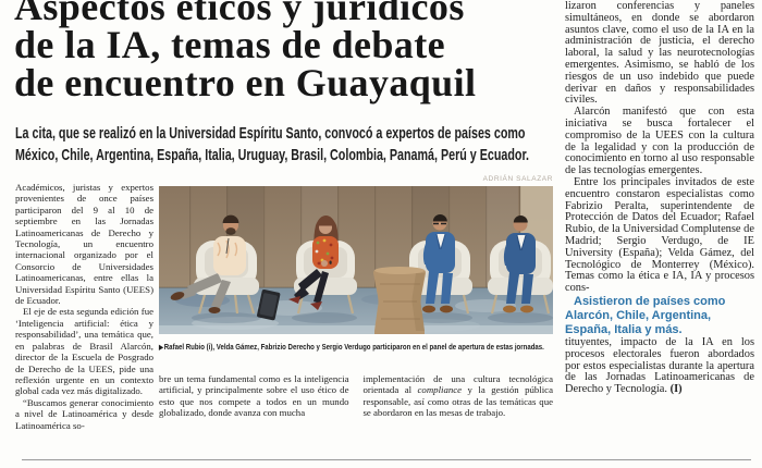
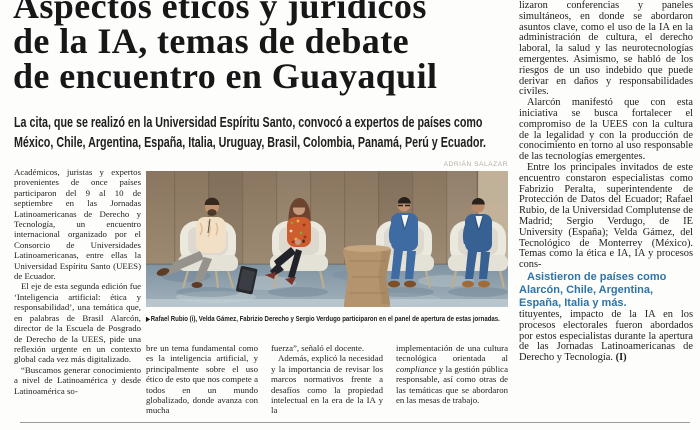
  Aspectos éticos y jurídicos
  de la IA, temas de debate
  de encuentro en Guayaquil
  La cita, que se realizó en la Universidad Espíritu Santo, convocó a expertos de países como México, Chile, Argentina, España, Italia, Uruguay, Brasil, Colombia, Panamá, Perú y Ecuador.
  Académicos, juristas y expertos provenientes de once países participaron del 9 al 10 de septiembre en las Jornadas Latinoamericanas de Derecho y Tecnología, un encuentro internacional organizado por el Consorcio de Universidades Latinoamericanas, entre ellas la Universidad Espíritu Santo (UEES) de Ecuador.
  El eje de esta segunda edición fue ‘Inteligencia artificial: ética y responsabilidad’, una temática que, en palabras de Brasil Alarcón, director de la Escuela de Posgrado de Derecho de la UEES, pide una reflexión urgente en un contexto global cada vez más digitalizado.
  “Buscamos generar conocimiento a nivel de Latinoamérica y desde Latinoamérica so-
  Rafael Rubio (i), Velda Gámez, Fabrizio Derecho y Sergio Verdugo participaron en el panel de apertura de estas jornadas.
  bre un tema fundamental como es la inteligencia artificial, y principalmente sobre el uso ético de esto que nos compete a todos en un mundo globalizado, donde avanza con mucha
+ fuerza”, señaló el docente.
+ Además, explicó la necesidad y la importancia de revisar los marcos normativos frente a desafíos como la propiedad intelectual en la era de la IA y la
  implementación de una cultura tecnológica orientada al compliance y la gestión pública responsable, así como otras de las temáticas que se abordaron en las mesas de trabajo.
- lizaron conferencias y paneles simultáneos, en donde se abordaron asuntos clave, como el uso de la IA en la administración de justicia, el derecho laboral, la salud y las neurotecnologías emergentes. Asimismo, se habló de los riesgos de un uso indebido que puede derivar en daños y responsabilidades civiles.
+ lizaron conferencias y paneles simultáneos, en donde se abordaron asuntos clave, como el uso de la IA en la administración de cultura, el derecho laboral, la salud y las neurotecnologías emergentes. Asimismo, se habló de los riesgos de un uso indebido que puede derivar en daños y responsabilidades civiles.
  Alarcón manifestó que con esta iniciativa se busca fortalecer el compromiso de la UEES con la cultura de la legalidad y con la producción de conocimiento en torno al uso responsable de las tecnologías emergentes.
  Entre los principales invitados de este encuentro constaron especialistas como Fabrizio Peralta, superintendente de Protección de Datos del Ecuador; Rafael Rubio, de la Universidad Complutense de Madrid; Sergio Verdugo, de IE University (España); Velda Gámez, del Tecnológico de Monterrey (México). Temas como la ética e IA, IA y procesos cons-
  Asistieron de países como Alarcón, Chile, Argentina, España, Italia y más.
  tituyentes, impacto de la IA en los procesos electorales fueron abordados por estos especialistas durante la apertura de las Jornadas Latinoamericanas de Derecho y Tecnología. (I)
